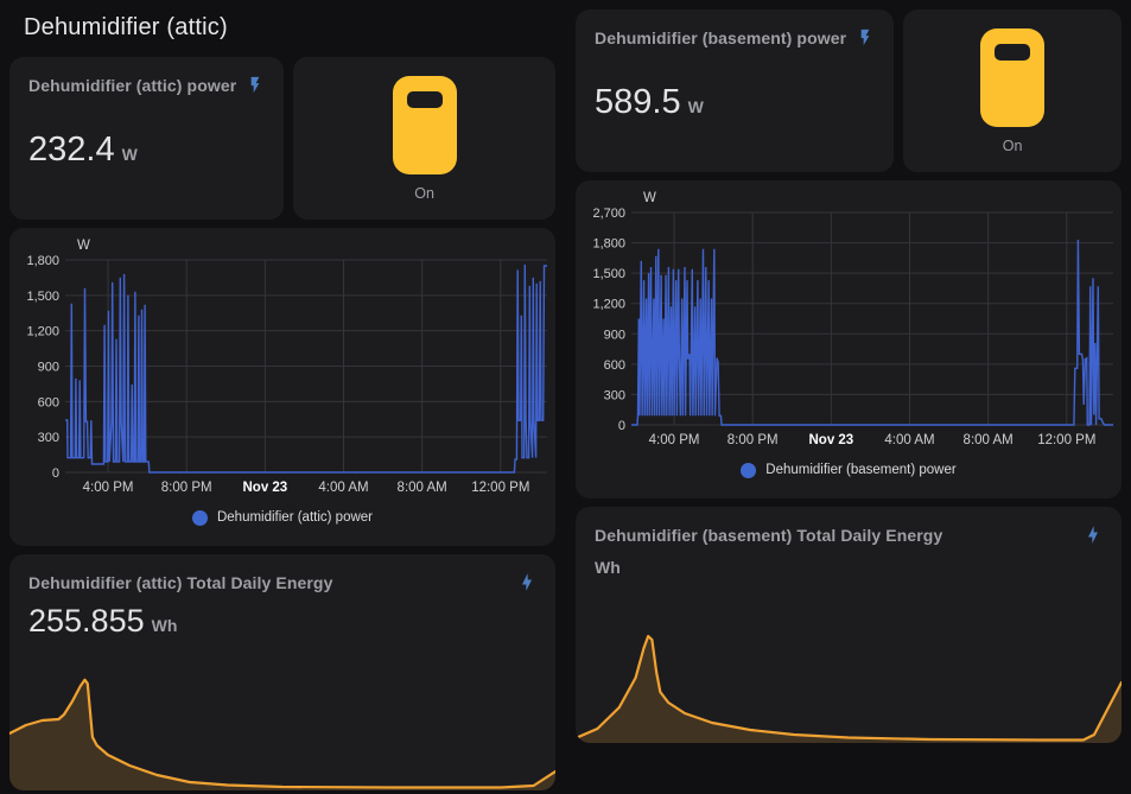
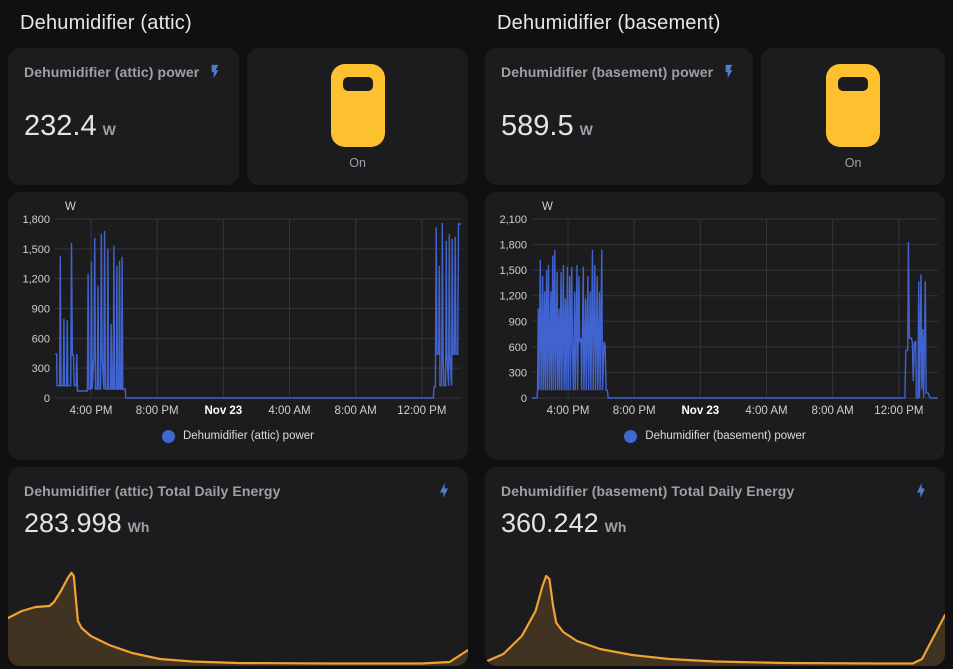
  Dehumidifier (attic)
  Dehumidifier (attic) power
  232.4
  W
  On
  1,800
  1,500
  1,200
  900
  600
  300
  0
  4:00 PM
  8:00 PM
  Nov 23
  4:00 AM
  8:00 AM
  12:00 PM
  W
  Dehumidifier (attic) power
  Dehumidifier (attic) Total Daily Energy
- 255.855
+ 283.998
  Wh
+ Dehumidifier (basement)
  Dehumidifier (basement) power
  589.5
  W
  On
- 2,700
+ 2,100
  1,800
  1,500
  1,200
  900
  600
  300
  0
  4:00 PM
  8:00 PM
  Nov 23
  4:00 AM
  8:00 AM
  12:00 PM
  W
  Dehumidifier (basement) power
  Dehumidifier (basement) Total Daily Energy
+ 360.242
  Wh
